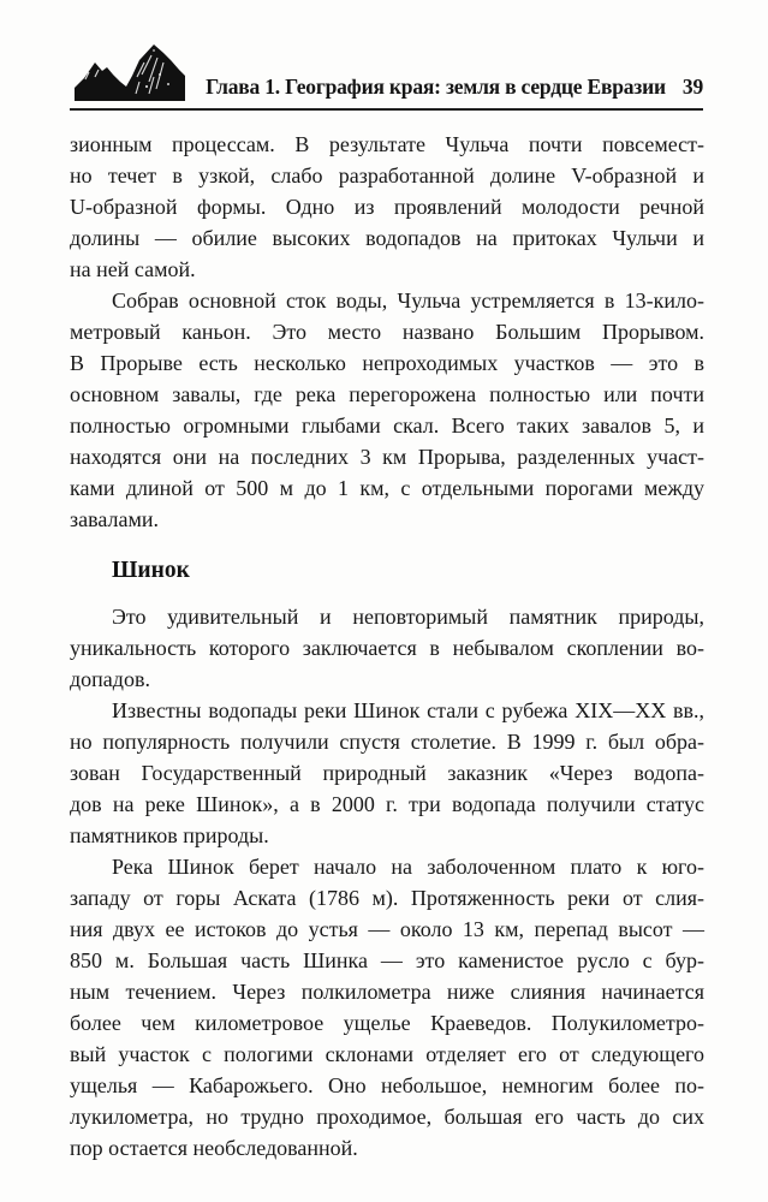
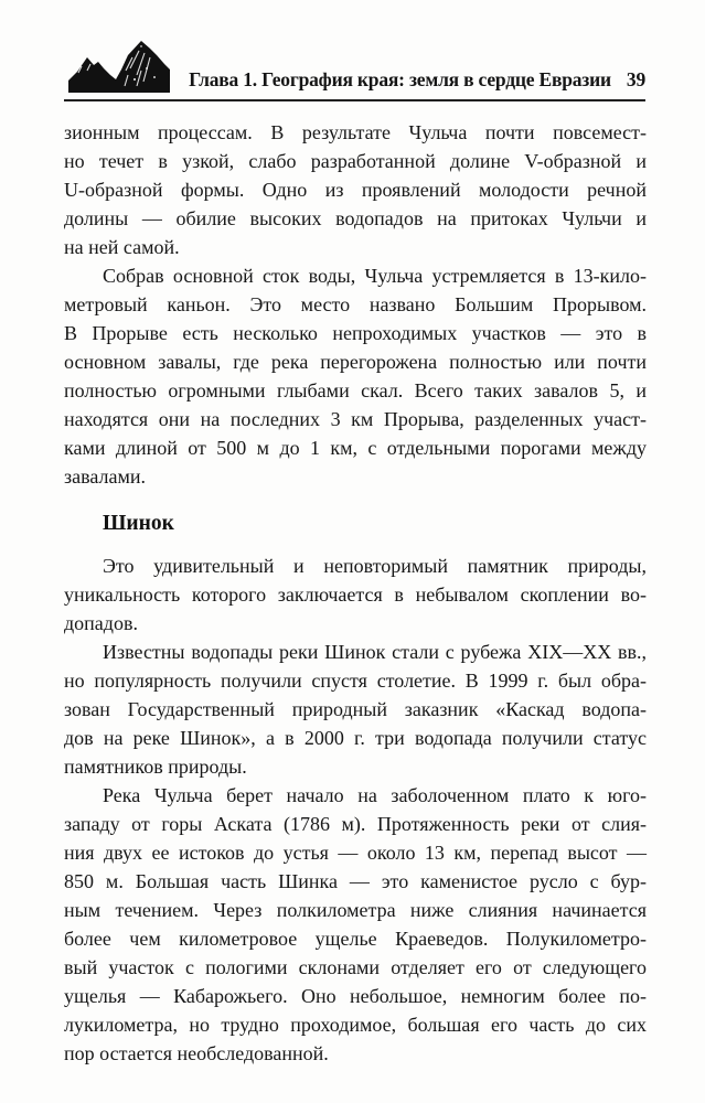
  Глава 1. География края: земля в сердце Евразии 39
  зионным процессам. В результате Чульча почти повсемест-
  но течет в узкой, слабо разработанной долине V-образной и
  U-образной формы. Одно из проявлений молодости речной
  долины — обилие высоких водопадов на притоках Чульчи и
  на ней самой.
  Собрав основной сток воды, Чульча устремляется в 13-кило-
  метровый каньон. Это место названо Большим Прорывом.
  В Прорыве есть несколько непроходимых участков — это в
  основном завалы, где река перегорожена полностью или почти
  полностью огромными глыбами скал. Всего таких завалов 5, и
  находятся они на последних 3 км Прорыва, разделенных участ-
  ками длиной от 500 м до 1 км, с отдельными порогами между
  завалами.
  Шинок
  Это удивительный и неповторимый памятник природы,
  уникальность которого заключается в небывалом скоплении во-
  допадов.
  Известны водопады реки Шинок стали с рубежа XIX—XX вв.,
  но популярность получили спустя столетие. В 1999 г. был обра-
- зован Государственный природный заказник «Через водопа-
+ зован Государственный природный заказник «Каскад водопа-
  дов на реке Шинок», а в 2000 г. три водопада получили статус
  памятников природы.
- Река Шинок берет начало на заболоченном плато к юго-
+ Река Чульча берет начало на заболоченном плато к юго-
  западу от горы Аската (1786 м). Протяженность реки от слия-
  ния двух ее истоков до устья — около 13 км, перепад высот —
  850 м. Большая часть Шинка — это каменистое русло с бур-
  ным течением. Через полкилометра ниже слияния начинается
  более чем километровое ущелье Краеведов. Полукилометро-
  вый участок с пологими склонами отделяет его от следующего
  ущелья — Кабарожьего. Оно небольшое, немногим более по-
  лукилометра, но трудно проходимое, большая его часть до сих
  пор остается необследованной.
